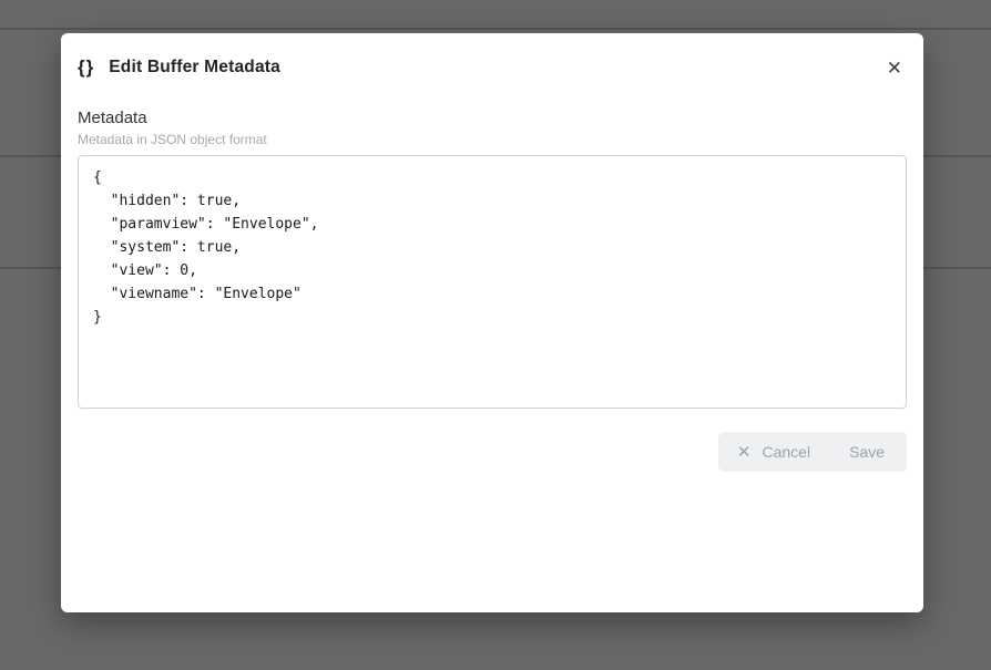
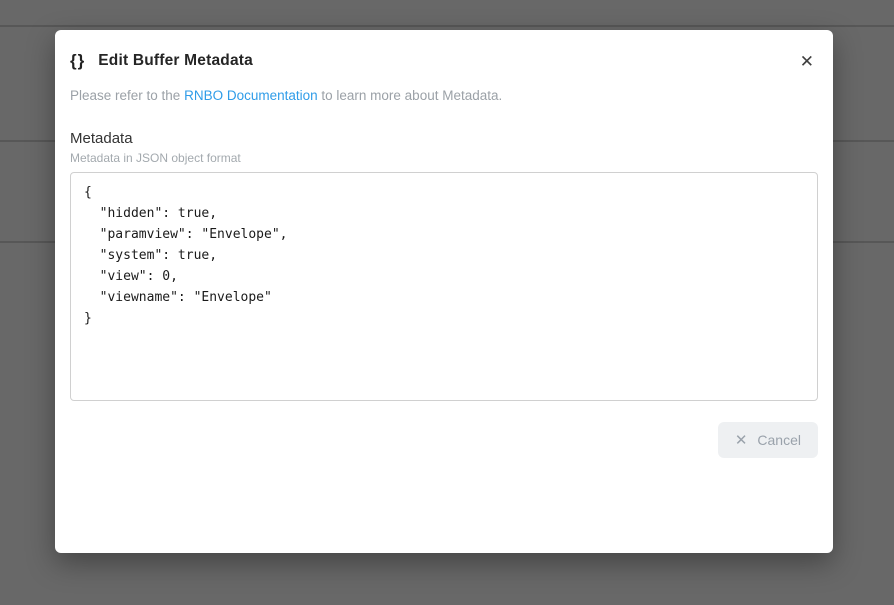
  {}
  Edit Buffer Metadata
  ✕
+ Please refer to the RNBO Documentation to learn more about Metadata.
  Metadata
  Metadata in JSON object format
  {
  "hidden": true,
  "paramview": "Envelope",
  "system": true,
  "view": 0,
  "viewname": "Envelope"
  }
  ✕
  Cancel
- Save
